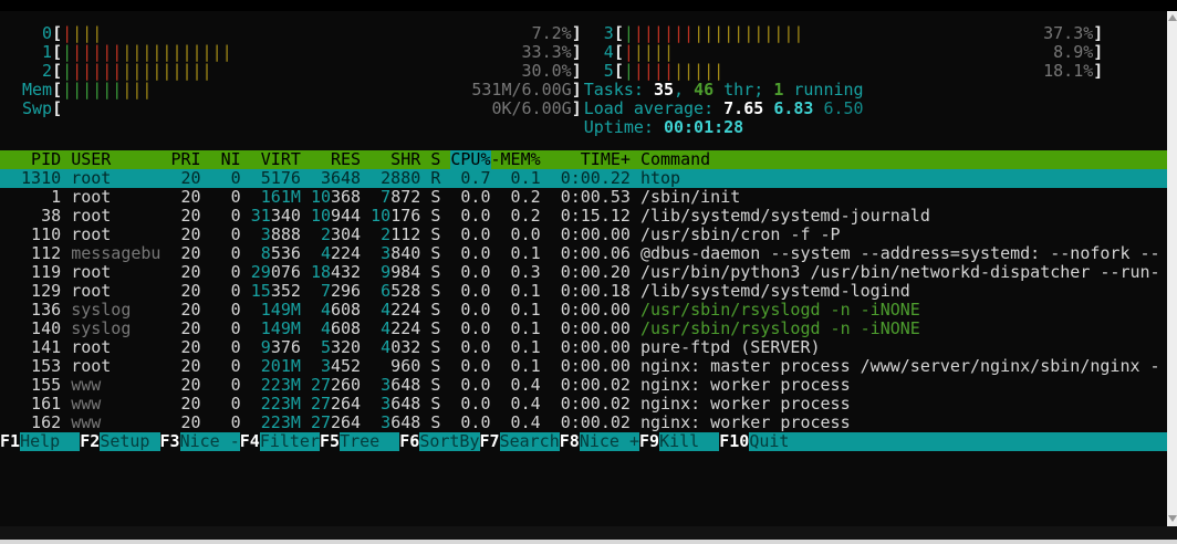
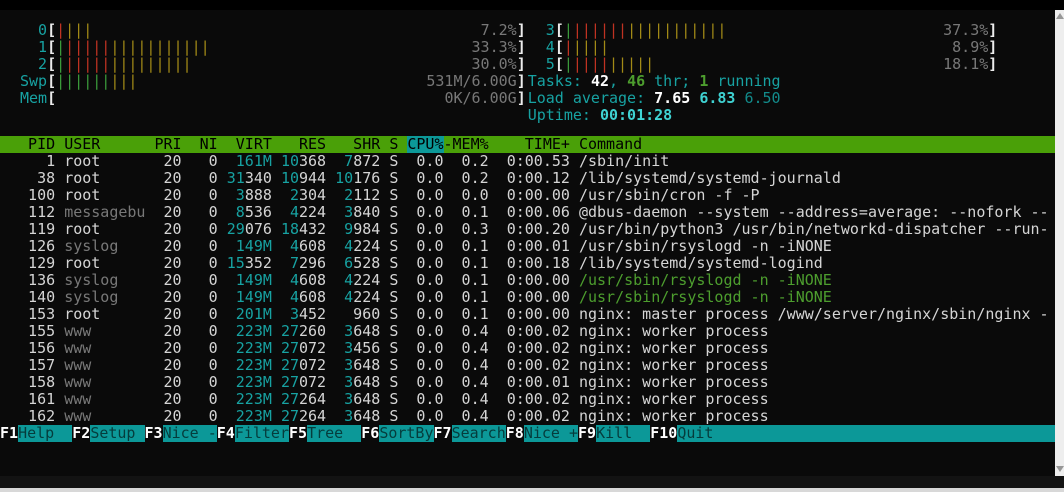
  0[
  ||||
  7.2%
  ]
  1[
  |||||||||||||||||
  33.3%
  ]
  2[
  |||||||||||||||
  30.0%
  ]
- Mem[
+ Swp[
  |||||||||
  531M/6.00G
  ]
- Swp[
+ Mem[
  0K/6.00G
  ]
  3[
  ||||||||||||||||||
  37.3%
  ]
  4[
  |||||
  8.9%
  ]
  5[
  ||||||||||
  18.1%
  ]
- Tasks: 35, 46 thr; 1 running
+ Tasks: 42, 46 thr; 1 running
  Load average: 7.65 6.83 6.50
  Uptime: 00:01:28
  PID USER PRI NI VIRT RES SHR S CPU%-MEM% TIME+ Command
- 1310 root 20 0 5176 3648 2880 R 0.7 0.1 0:00.22 htop
  1 root 20 0 161M 10368 7872 S 0.0 0.2 0:00.53 /sbin/init
- 38 root 20 0 31340 10944 10176 S 0.0 0.2 0:15.12 /lib/systemd/systemd-journald
+ 38 root 20 0 31340 10944 10176 S 0.0 0.2 0:00.12 /lib/systemd/systemd-journald
- 110 root 20 0 3888 2304 2112 S 0.0 0.0 0:00.00 /usr/sbin/cron -f -P
+ 100 root 20 0 3888 2304 2112 S 0.0 0.0 0:00.00 /usr/sbin/cron -f -P
- 112 messagebu 20 0 8536 4224 3840 S 0.0 0.1 0:00.06 @dbus-daemon --system --address=systemd: --nofork --
+ 112 messagebu 20 0 8536 4224 3840 S 0.0 0.1 0:00.06 @dbus-daemon --system --address=average: --nofork --
  119 root 20 0 29076 18432 9984 S 0.0 0.3 0:00.20 /usr/bin/python3 /usr/bin/networkd-dispatcher --run-
+ 126 syslog 20 0 149M 4608 4224 S 0.0 0.1 0:00.01 /usr/sbin/rsyslogd -n -iNONE
  129 root 20 0 15352 7296 6528 S 0.0 0.1 0:00.18 /lib/systemd/systemd-logind
  136 syslog 20 0 149M 4608 4224 S 0.0 0.1 0:00.00 /usr/sbin/rsyslogd -n -iNONE
  140 syslog 20 0 149M 4608 4224 S 0.0 0.1 0:00.00 /usr/sbin/rsyslogd -n -iNONE
- 141 root 20 0 9376 5320 4032 S 0.0 0.1 0:00.00 pure-ftpd (SERVER)
  153 root 20 0 201M 3452 960 S 0.0 0.1 0:00.00 nginx: master process /www/server/nginx/sbin/nginx -
  155 www 20 0 223M 27260 3648 S 0.0 0.4 0:00.02 nginx: worker process
+ 156 www 20 0 223M 27072 3456 S 0.0 0.4 0:00.02 nginx: worker process
+ 157 www 20 0 223M 27072 3648 S 0.0 0.4 0:00.02 nginx: worker process
+ 158 www 20 0 223M 27072 3648 S 0.0 0.4 0:00.01 nginx: worker process
  161 www 20 0 223M 27264 3648 S 0.0 0.4 0:00.02 nginx: worker process
  162 www 20 0 223M 27264 3648 S 0.0 0.4 0:00.02 nginx: worker process
  F1
  Help
  F2
  Setup
  F3
  Nice -
  F4
  Filter
  F5
  Tree
  F6
  SortBy
  F7
  Search
  F8
  Nice +
  F9
  Kill
  F10
  Quit
